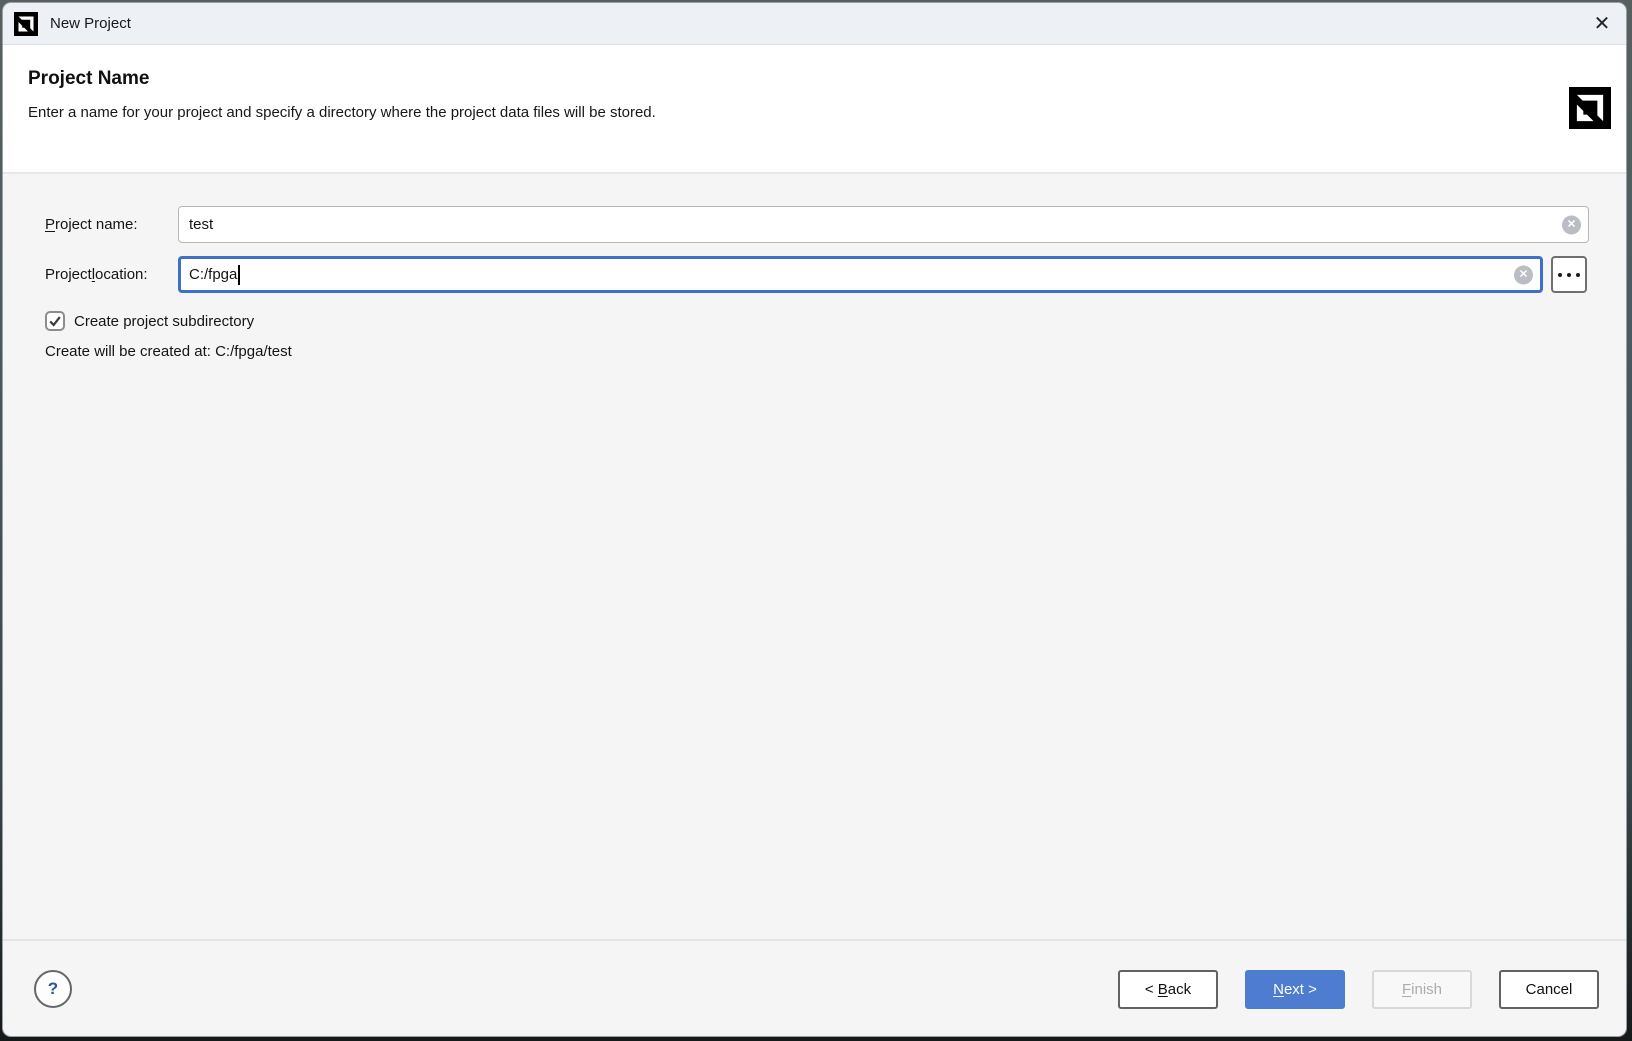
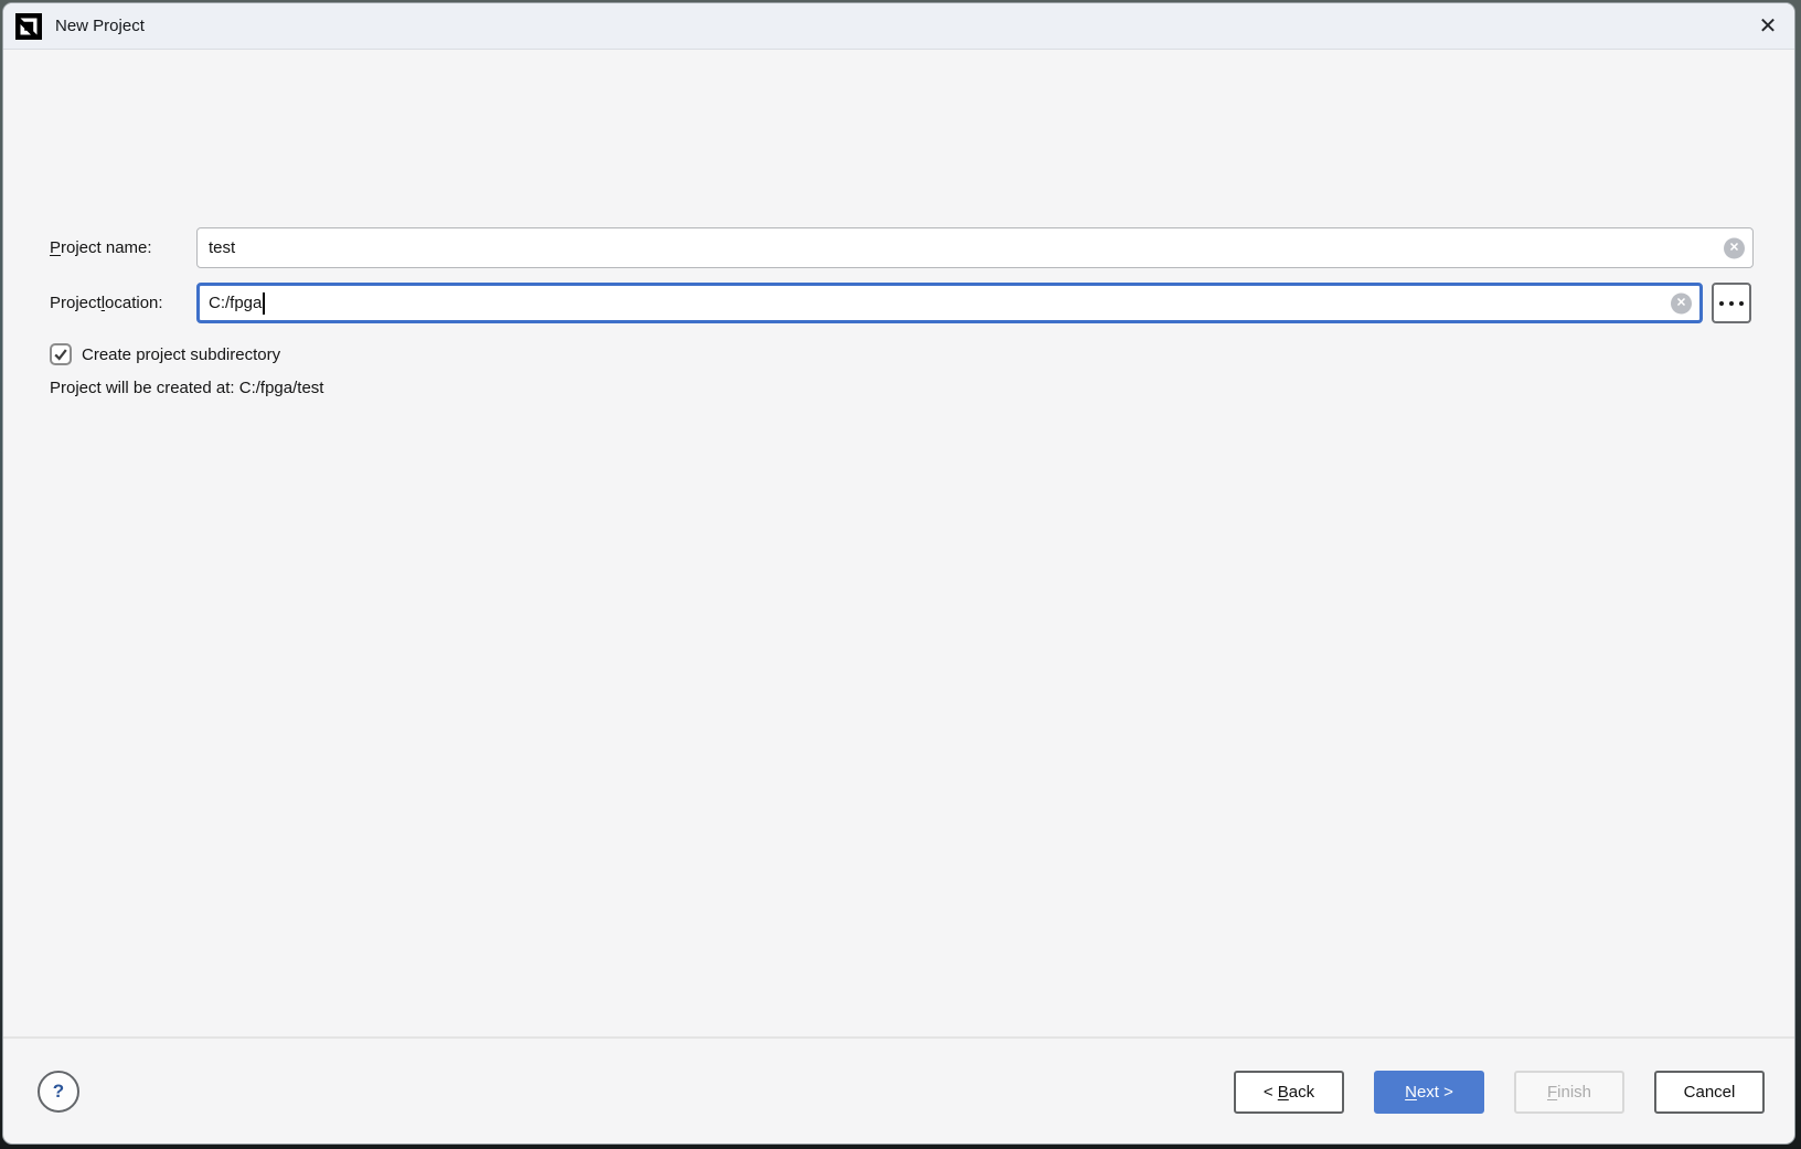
  New Project
  ✕
- Project Name
- Enter a name for your project and specify a directory where the project data files will be stored.
  P
  roject name:
  test
  ✕
  Project
  l
  ocation:
  C:/fpga
  ✕
  Create project subdirectory
- Create will be created at: C:/fpga/test
+ Project will be created at: C:/fpga/test
  ?
  < Back
  Next >
  Finish
  Cancel
